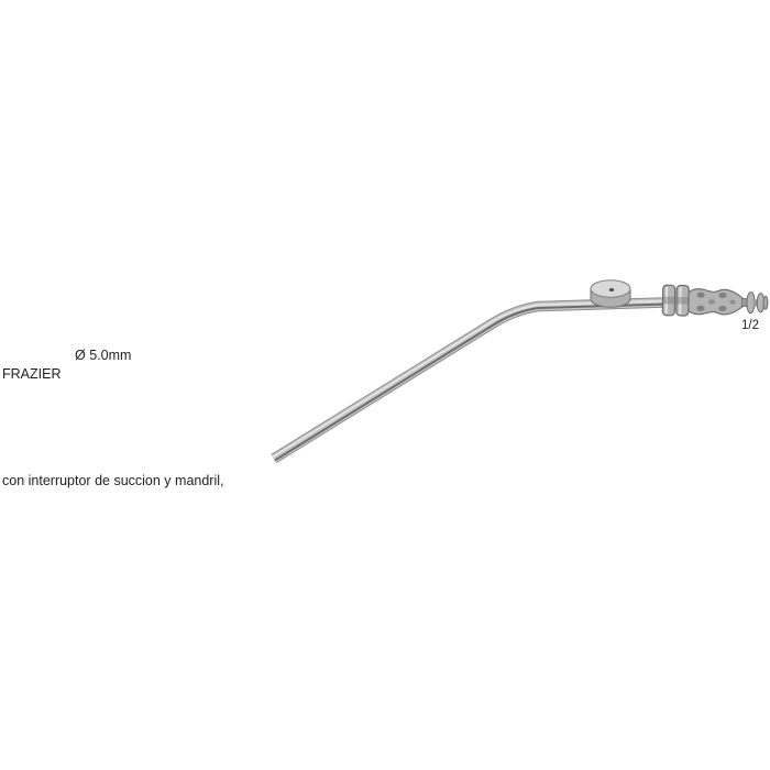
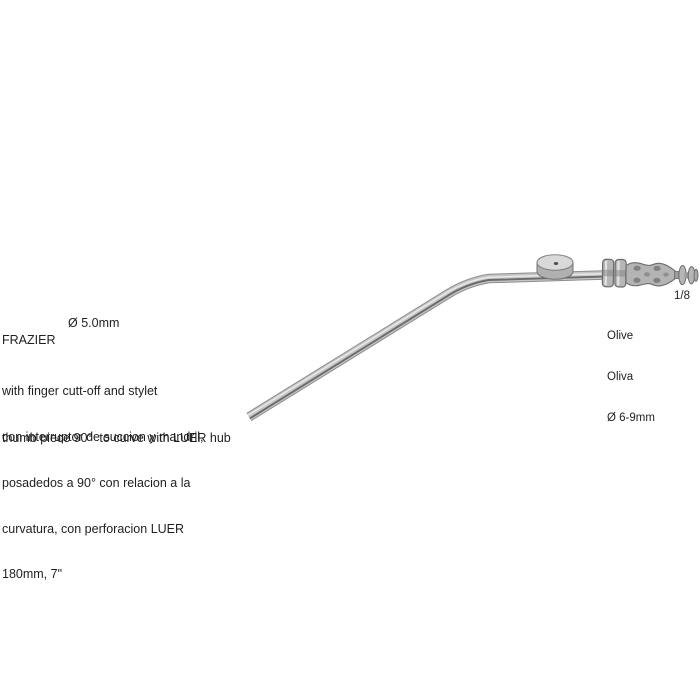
  Ø 5.0mm
  FRAZIER
+ with finger cutt-off and stylet
+ thumb piece 90° to curve with LUER hub
  con interruptor de succion y mandril,
+ posadedos a 90° con relacion a la
+ curvatura, con perforacion LUER
+ 180mm, 7"
- 1/2
+ 1/8
+ Olive
+ Oliva
+ Ø 6-9mm
